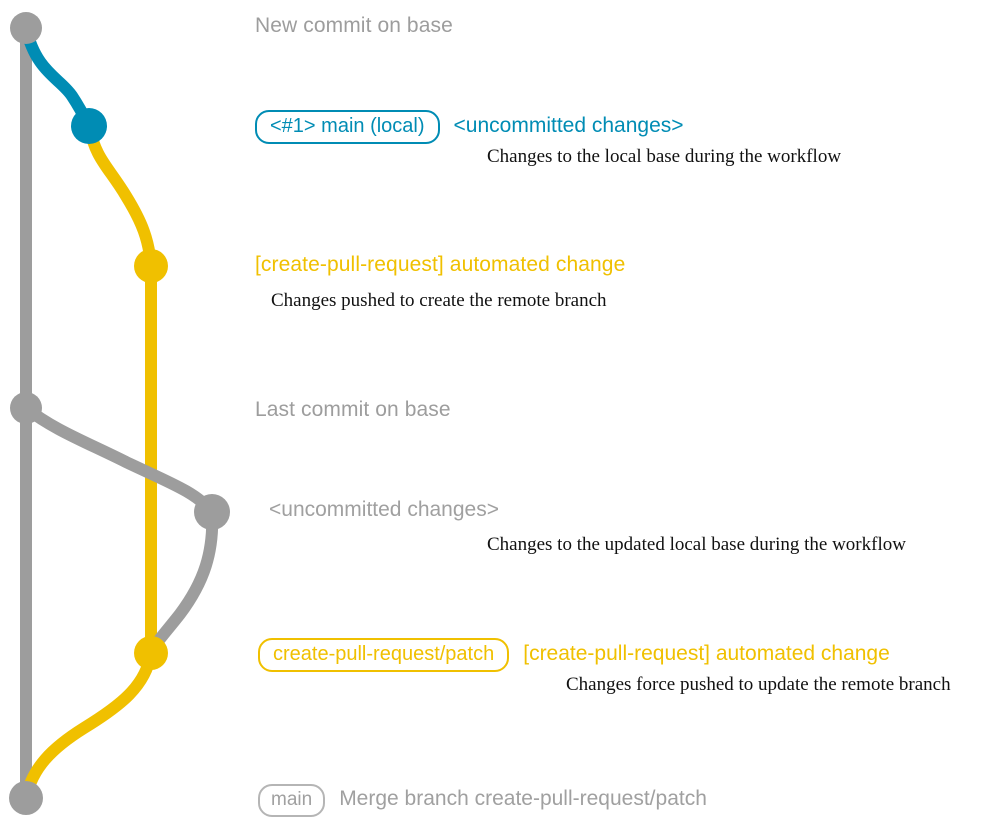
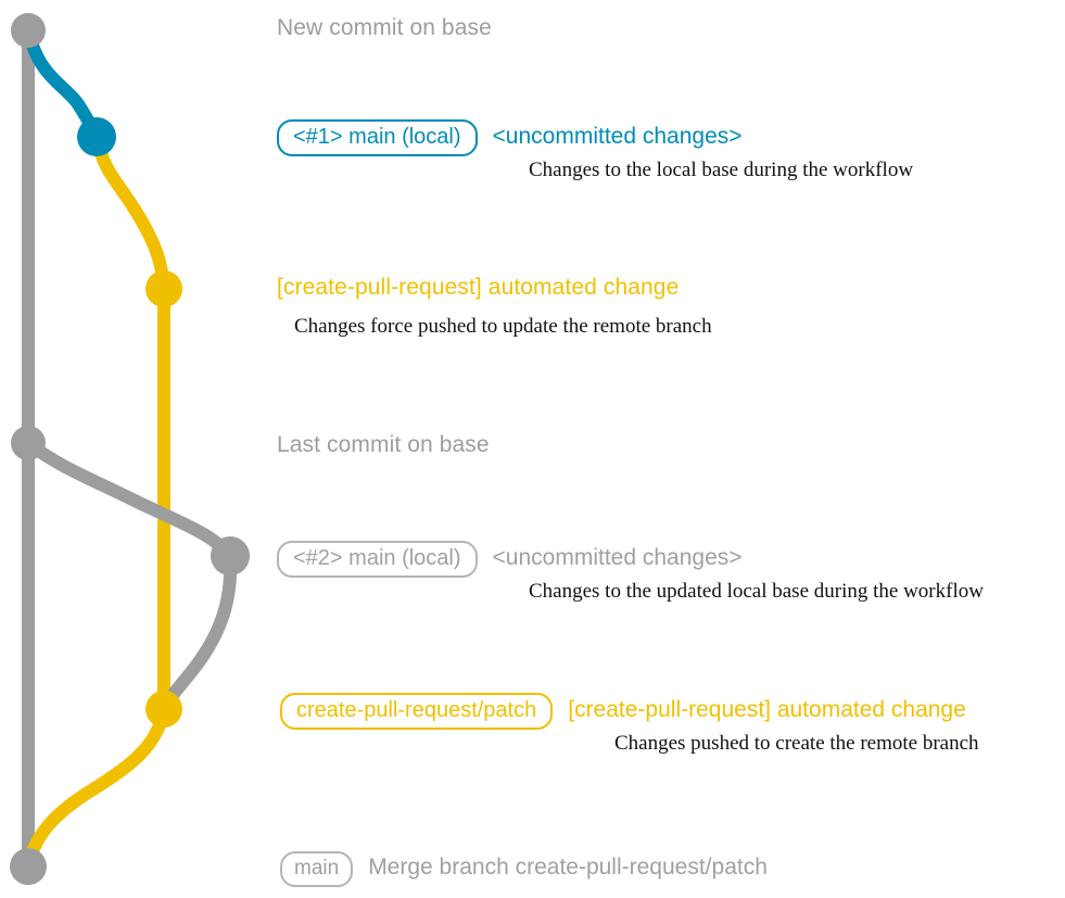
  New commit on base
  <#1> main (local)
  <uncommitted changes>
  Changes to the local base during the workflow
  [create-pull-request] automated change
- Changes pushed to create the remote branch
+ Changes force pushed to update the remote branch
  Last commit on base
+ <#2> main (local)
  <uncommitted changes>
  Changes to the updated local base during the workflow
  create-pull-request/patch
  [create-pull-request] automated change
- Changes force pushed to update the remote branch
+ Changes pushed to create the remote branch
  main
  Merge branch create-pull-request/patch
